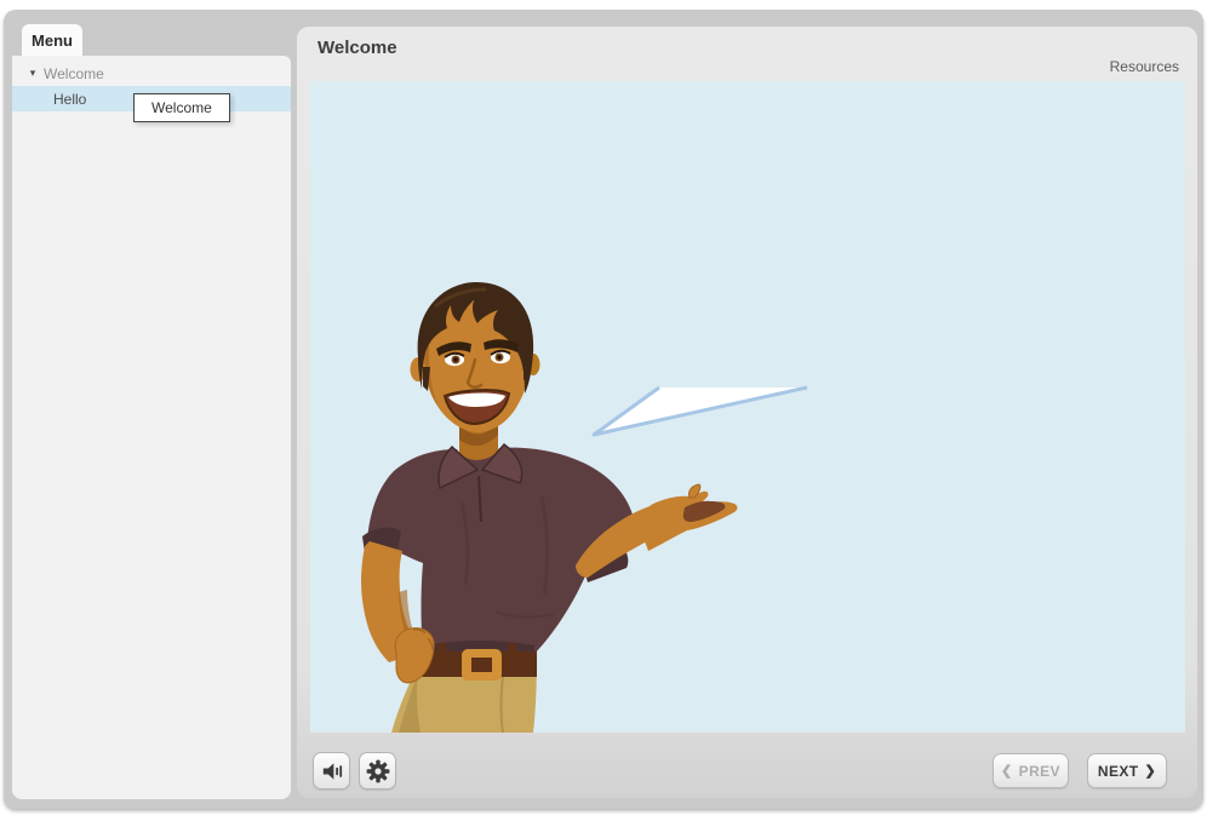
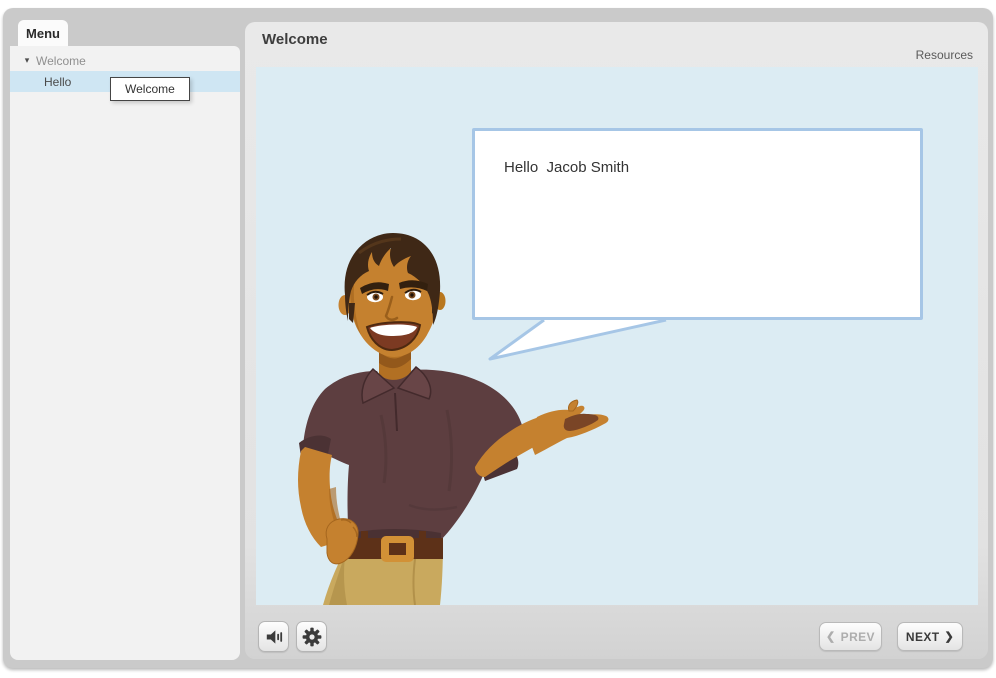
  Menu
  ▾
  Welcome
  Hello
  Welcome
  Welcome
  Resources
+ Hello Jacob Smith
  ❮
  PREV
  NEXT
  ❯
